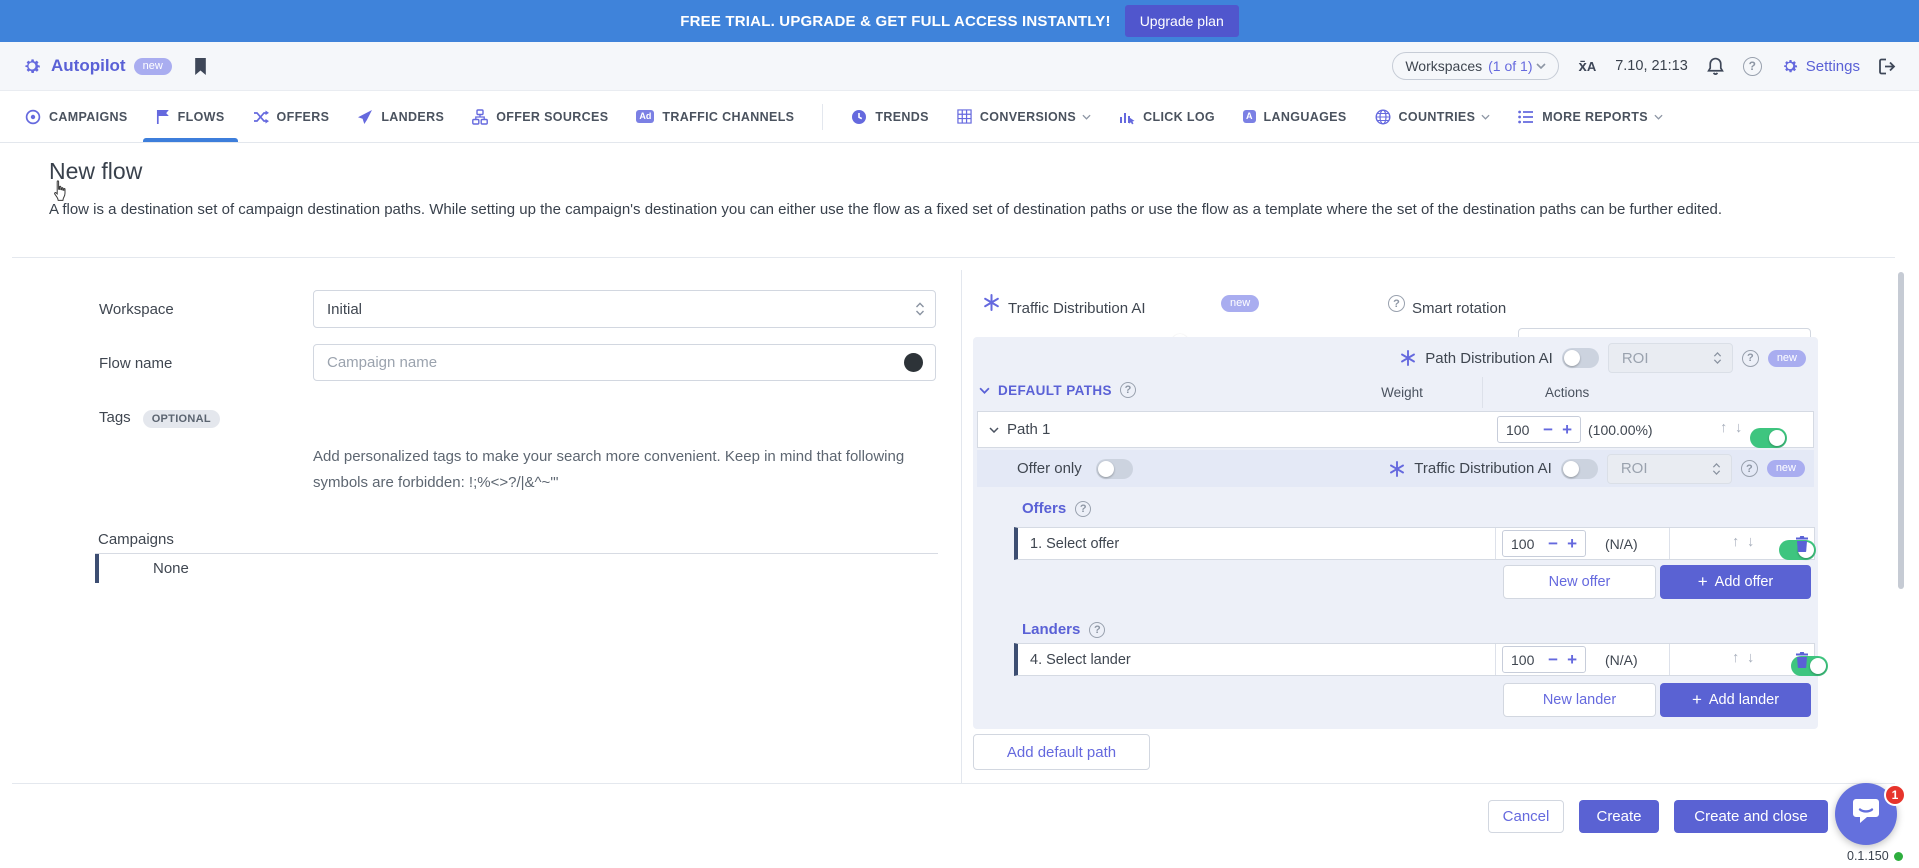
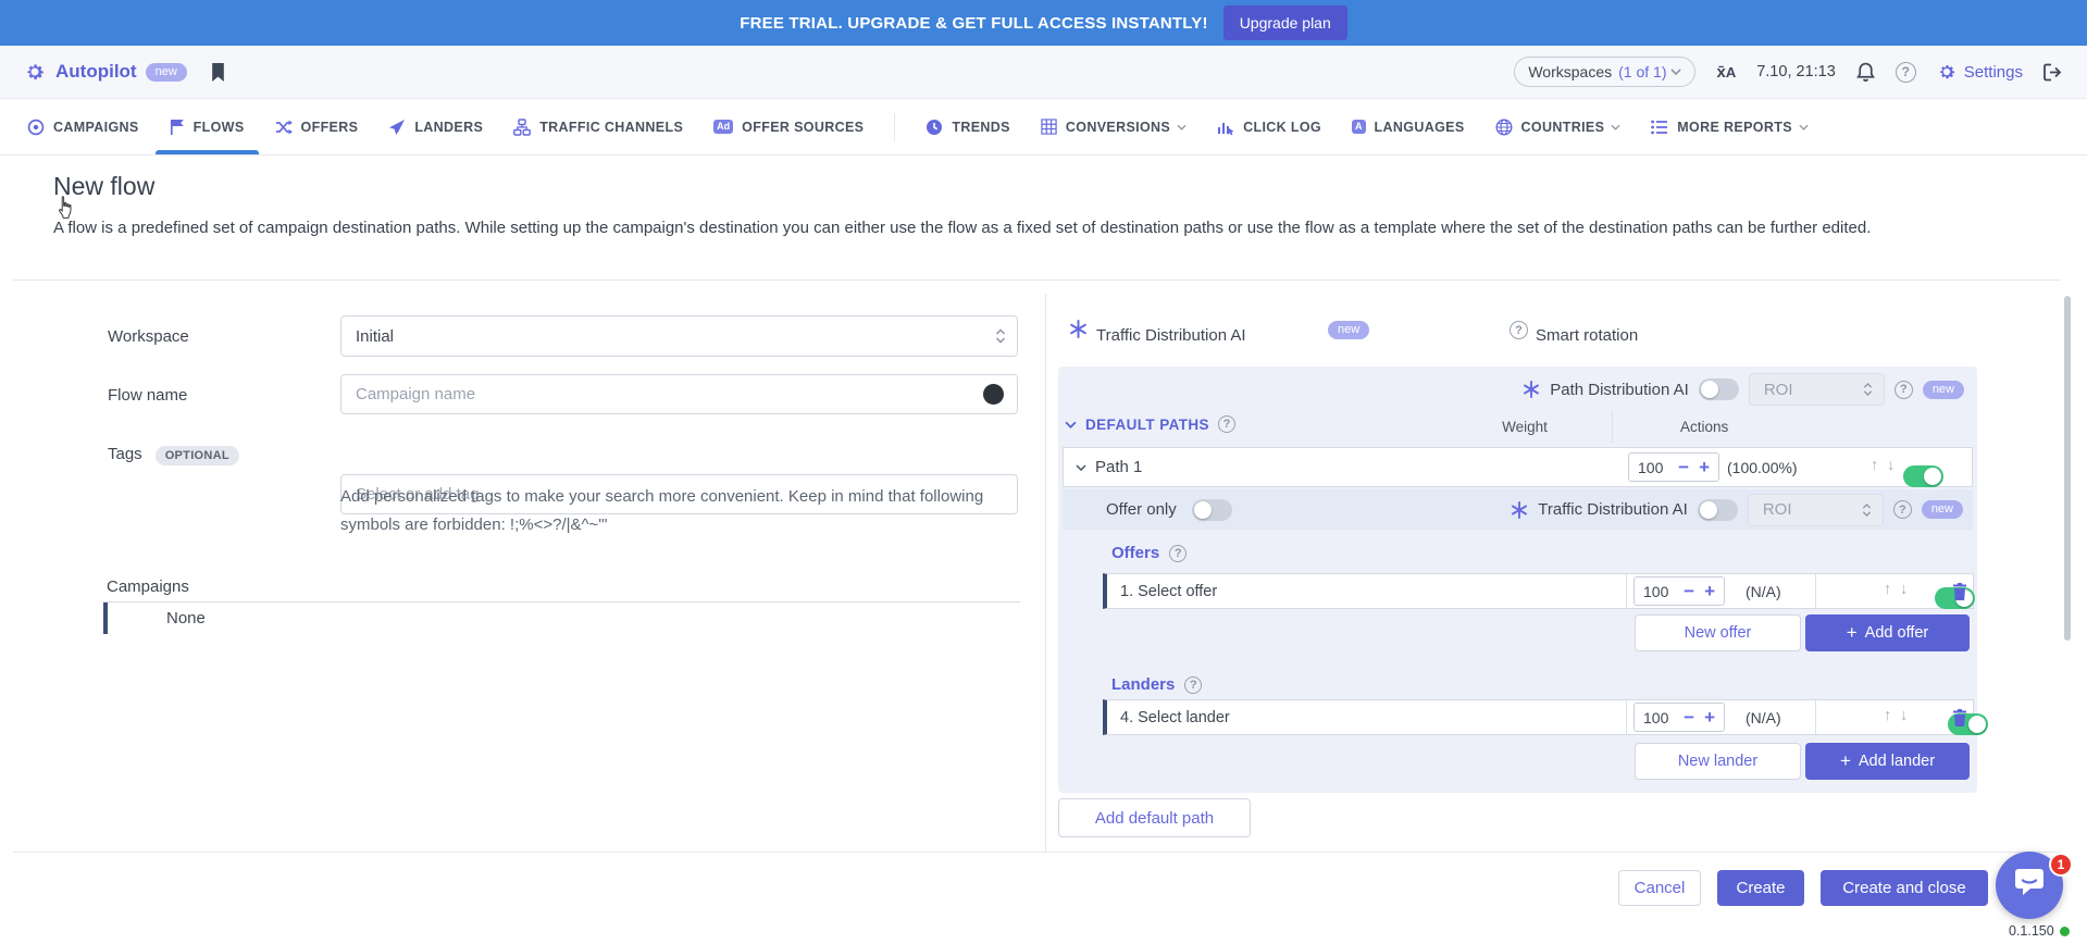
  FREE TRIAL. UPGRADE & GET FULL ACCESS INSTANTLY!
  Upgrade plan
  Autopilot
  new
  Workspaces
  (1 of 1)
  x̄A
  7.10, 21:13
  ?
  Settings
  CAMPAIGNS
  FLOWS
  OFFERS
  LANDERS
- OFFER SOURCES
+ TRAFFIC CHANNELS
  Ad
- TRAFFIC CHANNELS
+ OFFER SOURCES
  TRENDS
  CONVERSIONS
  CLICK LOG
  A
  LANGUAGES
  COUNTRIES
  MORE REPORTS
  New flow
- A flow is a destination set of campaign destination paths. While setting up the campaign's destination you can either use the flow as a fixed set of destination paths or use the flow as a template where the set of the destination paths can be further edited.
+ A flow is a predefined set of campaign destination paths. While setting up the campaign's destination you can either use the flow as a fixed set of destination paths or use the flow as a template where the set of the destination paths can be further edited.
  Workspace
  Initial
  Flow name
  Campaign name
  Tags OPTIONAL
+ Select or add tag
  Add personalized tags to make your search more convenient. Keep in mind that following symbols are forbidden: !;%<>?/|&^~'"
  Campaigns
  None
  Traffic Distribution AI
  new
  ?
  Smart rotation
  Path Distribution AI
  ROI
  ?
  new
  DEFAULT PATHS
  ?
  Weight
  Actions
  Path 1
  100
  −
  +
  (100.00%)
  ↑
  ↓
  Offer only
  Traffic Distribution AI
  ROI
  ?
  new
  Offers
  ?
  1. Select offer
  100
  −
  +
  (N/A)
  ↑
  ↓
  New offer
  +
  Add offer
  Landers
  ?
  4. Select lander
  100
  −
  +
  (N/A)
  ↑
  ↓
  New lander
  +
  Add lander
  Add default path
  Cancel
  Create
  Create and close
  1
  0.1.150
